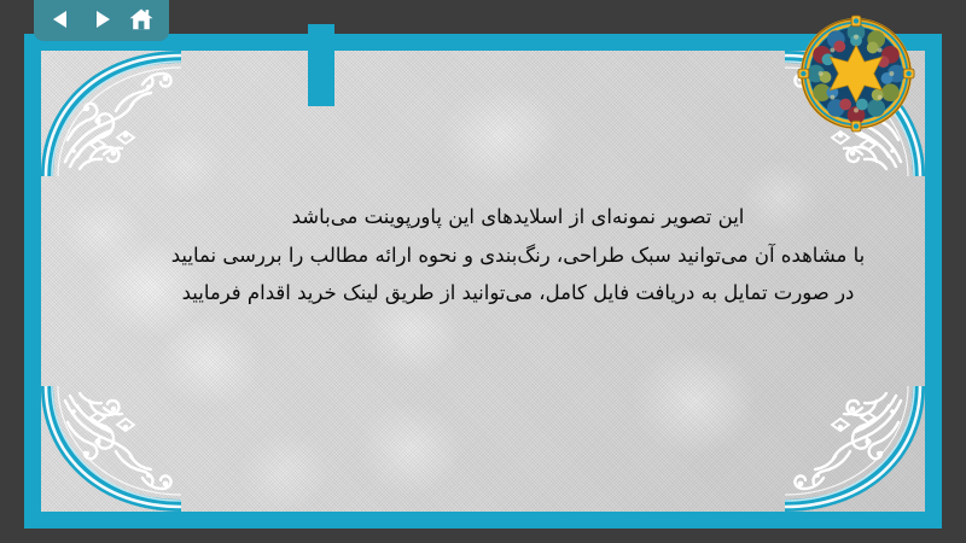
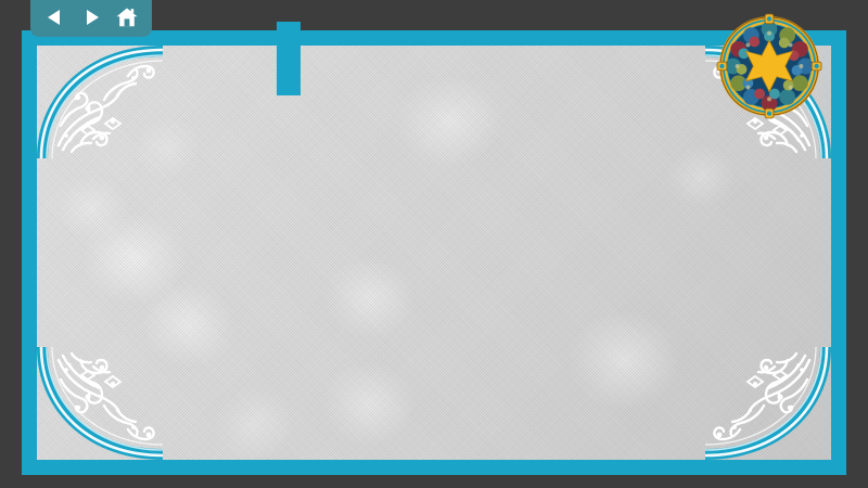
- این تصویر نمونه‌ای از اسلایدهای این پاورپوینت می‌باشد
- با مشاهده آن میتوانید سبک طراحی، رنگ‌بندی و نحوه ارائه مطالب را بررسی نمایید
- در صورت تمایل به دریافت فایل کامل، می‌توانید از طریق لینک خرید اقدام فرمایید
